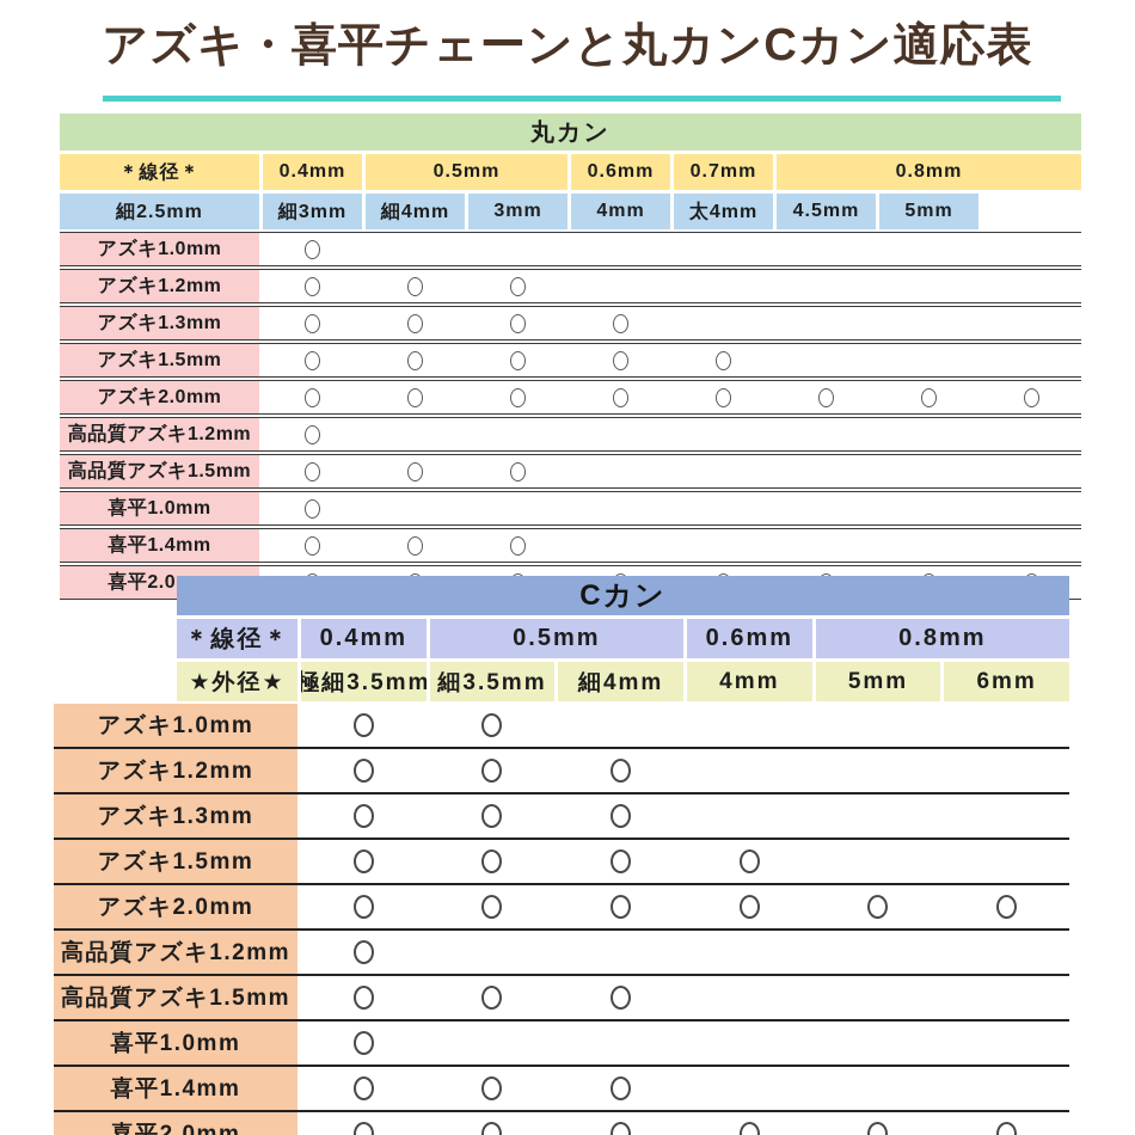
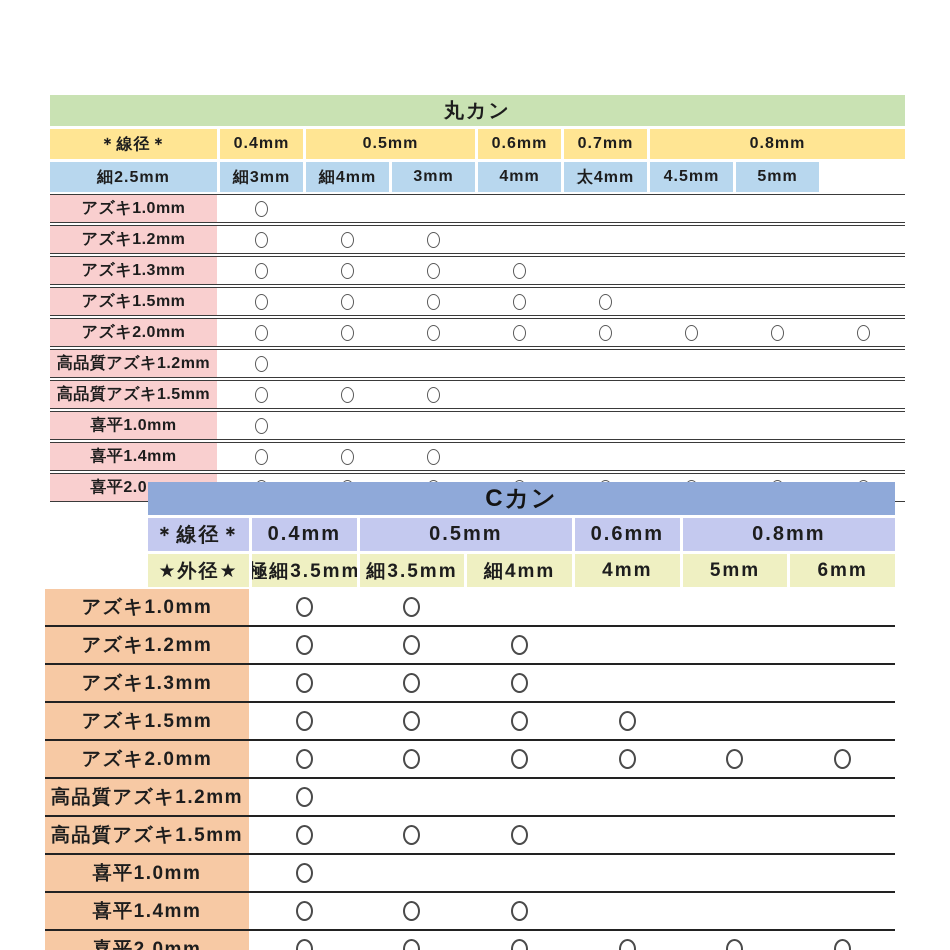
- アズキ・喜平チェーンと丸カンCカン適応表
  丸カン
  ＊線径＊
  0.4mm
  0.5mm
  0.6mm
  0.7mm
  0.8mm
  細2.5mm
  細3mm
  細4mm
  3mm
  4mm
  太4mm
  4.5mm
  5mm
  アズキ1.0mm
  アズキ1.2mm
  アズキ1.3mm
  アズキ1.5mm
  アズキ2.0mm
  高品質アズキ1.2mm
  高品質アズキ1.5mm
  喜平1.0mm
  喜平1.4mm
  喜平2.0
  Cカン
  ＊線径＊
  0.4mm
  0.5mm
  0.6mm
  0.8mm
  ★外径★
  極細3.5mm
  細3.5mm
  細4mm
  4mm
  5mm
  6mm
  アズキ1.0mm
  アズキ1.2mm
  アズキ1.3mm
  アズキ1.5mm
  アズキ2.0mm
  高品質アズキ1.2mm
  高品質アズキ1.5mm
  喜平1.0mm
  喜平1.4mm
